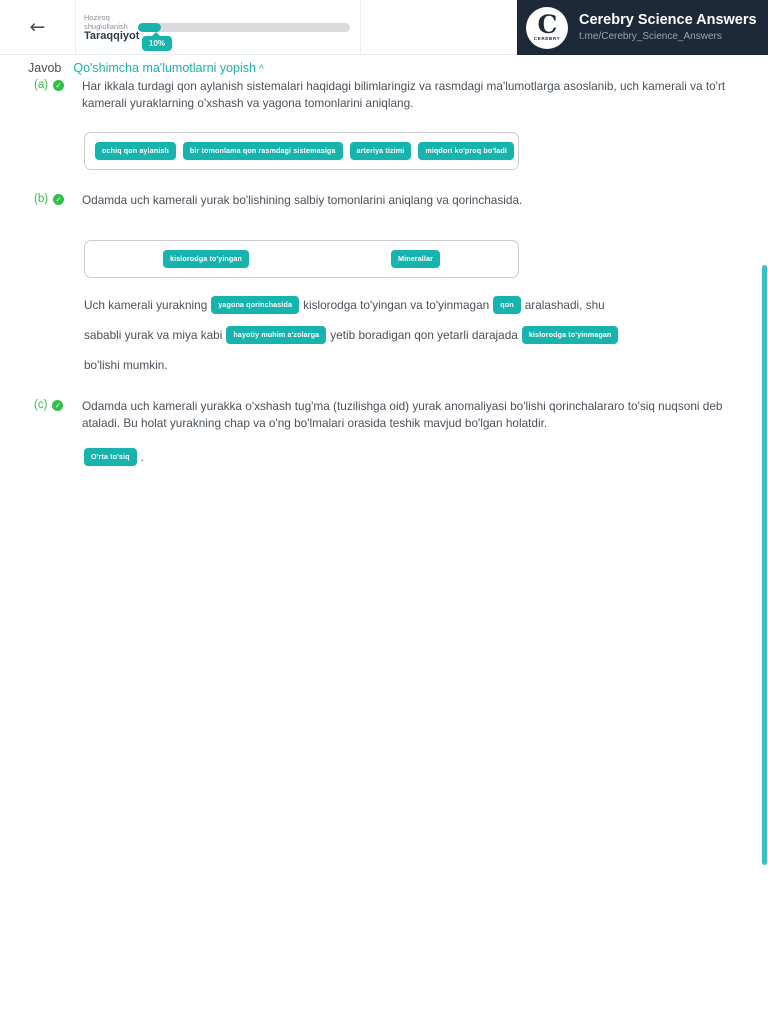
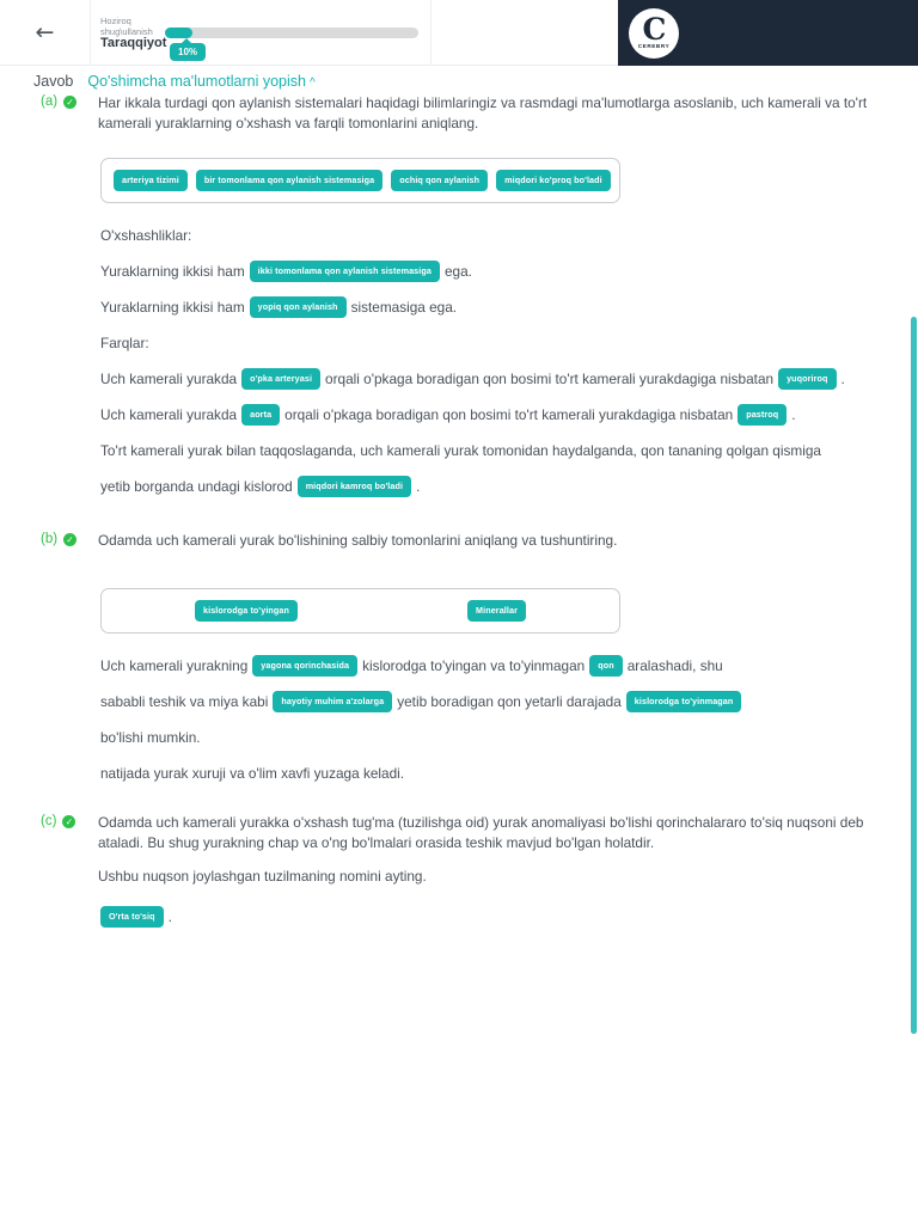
  ←
  Hoziroq
  shug\ullanish
  Taraqqiyot
  10%
  C
- Cerebry Science Answers
- t.me/Cerebry_Science_Answers
  Javob
  Qo'shimcha ma'lumotlarni yopish ^
  (a)
  ✓
- Har ikkala turdagi qon aylanish sistemalari haqidagi bilimlaringiz va rasmdagi ma'lumotlarga asoslanib, uch kamerali va to'rt kamerali yuraklarning o'xshash va yagona tomonlarini aniqlang.
+ Har ikkala turdagi qon aylanish sistemalari haqidagi bilimlaringiz va rasmdagi ma'lumotlarga asoslanib, uch kamerali va to'rt kamerali yuraklarning o'xshash va farqli tomonlarini aniqlang.
- ochiq qon aylanish
+ arteriya tizimi
- bir tomonlama qon rasmdagi sistemasiga
+ bir tomonlama qon aylanish sistemasiga
- arteriya tizimi
+ ochiq qon aylanish
  miqdori ko'proq bo'ladi
+ O'xshashliklar:
+ Yuraklarning ikkisi ham ikki tomonlama qon aylanish sistemasiga ega.
+ Yuraklarning ikkisi ham yopiq qon aylanish sistemasiga ega.
+ Farqlar:
+ Uch kamerali yurakda o'pka arteryasi orqali o'pkaga boradigan qon bosimi to'rt kamerali yurakdagiga nisbatan yuqoriroq .
+ Uch kamerali yurakda aorta orqali o'pkaga boradigan qon bosimi to'rt kamerali yurakdagiga nisbatan pastroq .
+ To'rt kamerali yurak bilan taqqoslaganda, uch kamerali yurak tomonidan haydalganda, qon tananing qolgan qismiga
+ yetib borganda undagi kislorod miqdori kamroq bo'ladi .
  (b)
  ✓
- Odamda uch kamerali yurak bo'lishining salbiy tomonlarini aniqlang va qorinchasida.
+ Odamda uch kamerali yurak bo'lishining salbiy tomonlarini aniqlang va tushuntiring.
  kislorodga to'yingan
  Minerallar
  Uch kamerali yurakning yagona qorinchasida kislorodga to'yingan va to'yinmagan qon aralashadi, shu
- sababli yurak va miya kabi hayotiy muhim a'zolarga yetib boradigan qon yetarli darajada kislorodga to'yinmagan
+ sababli teshik va miya kabi hayotiy muhim a'zolarga yetib boradigan qon yetarli darajada kislorodga to'yinmagan
  bo'lishi mumkin.
+ natijada yurak xuruji va o'lim xavfi yuzaga keladi.
  (c)
  ✓
- Odamda uch kamerali yurakka o'xshash tug'ma (tuzilishga oid) yurak anomaliyasi bo'lishi qorinchalararo to'siq nuqsoni deb ataladi. Bu holat yurakning chap va o'ng bo'lmalari orasida teshik mavjud bo'lgan holatdir.
+ Odamda uch kamerali yurakka o'xshash tug'ma (tuzilishga oid) yurak anomaliyasi bo'lishi qorinchalararo to'siq nuqsoni deb ataladi. Bu shug yurakning chap va o'ng bo'lmalari orasida teshik mavjud bo'lgan holatdir.
+ Ushbu nuqson joylashgan tuzilmaning nomini ayting.
  O'rta to'siq .
